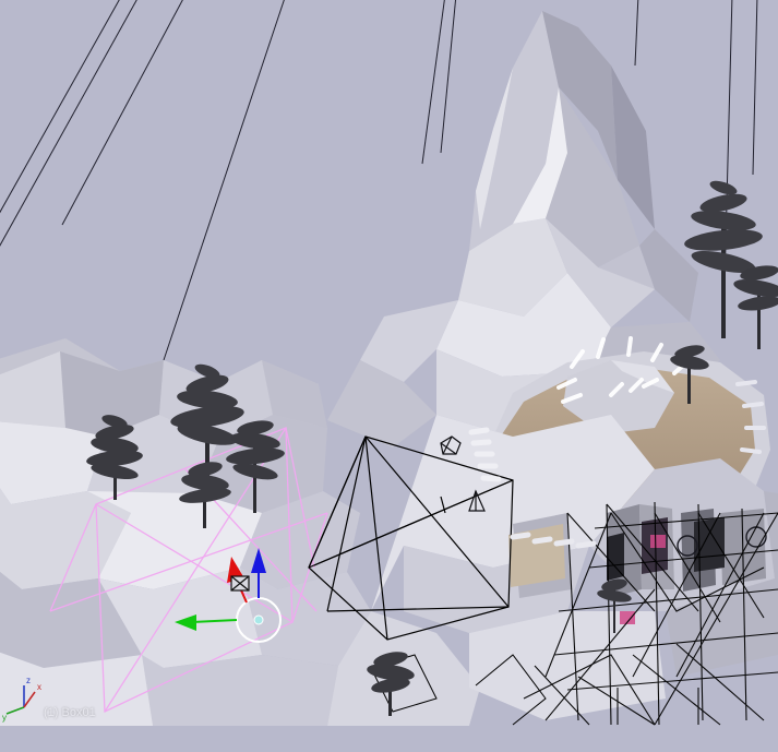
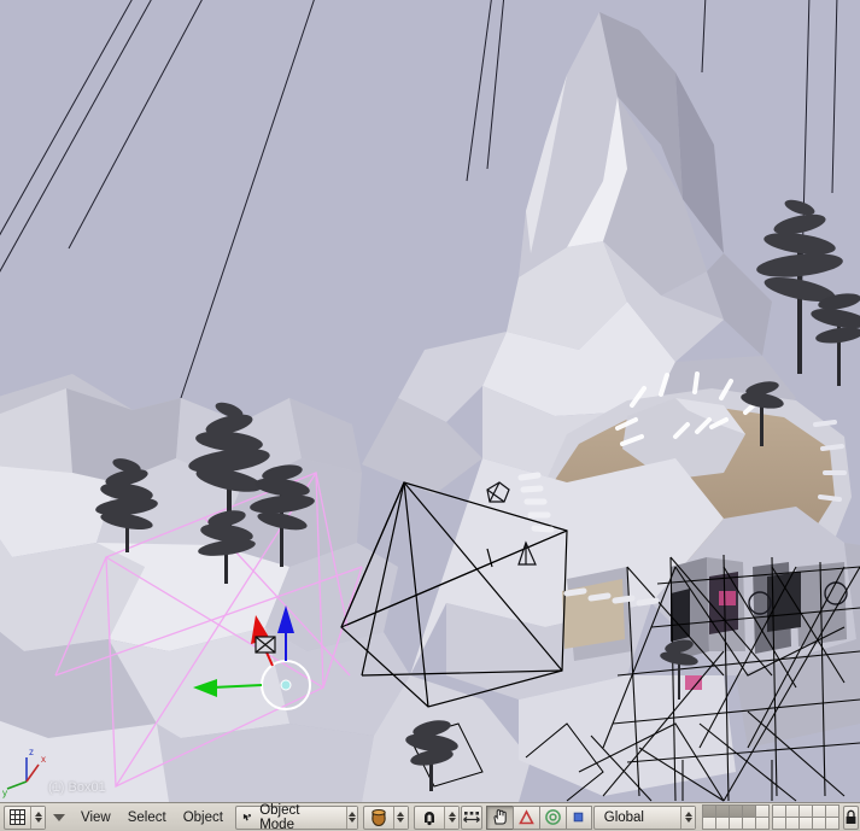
  z
  y
  x
  (1) Box01
+ View
+ Select
+ Object
+ Object Mode
+ Global
